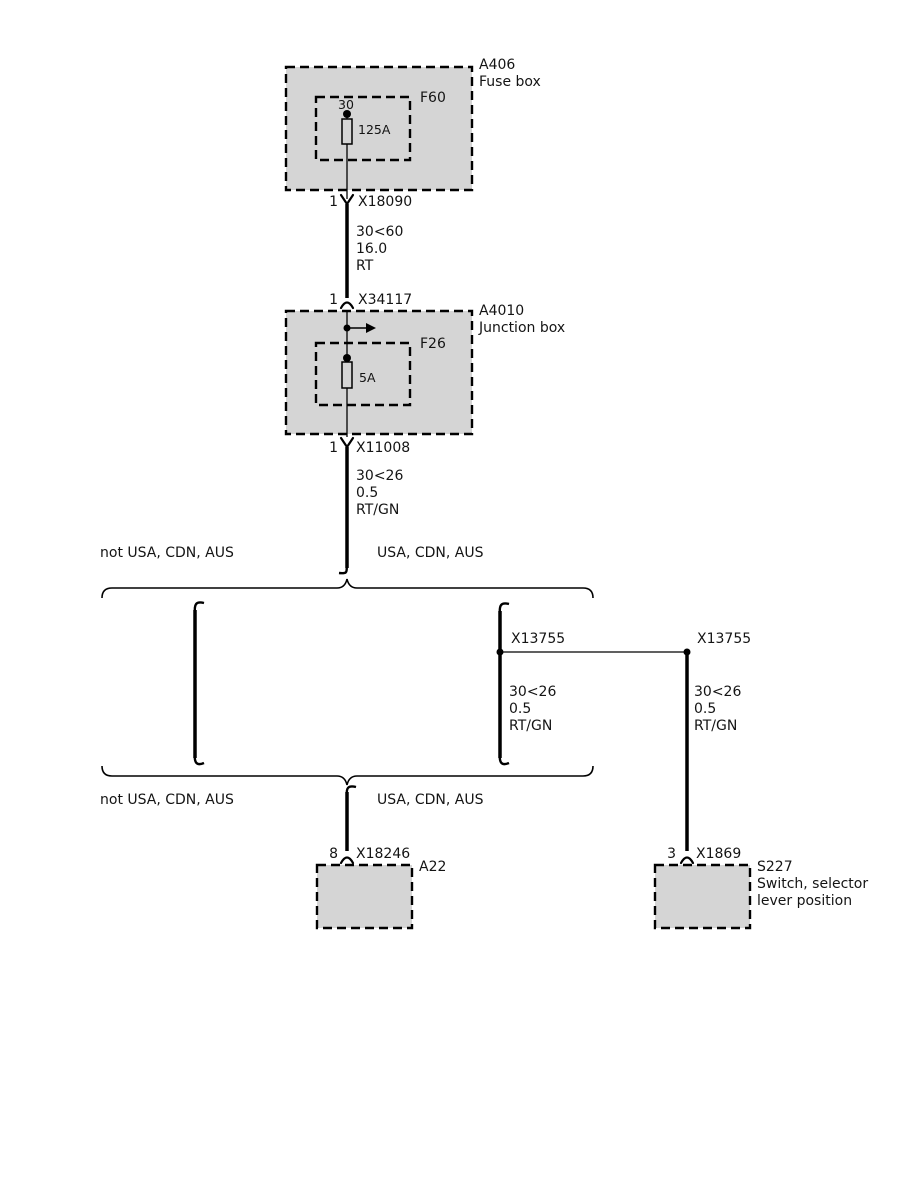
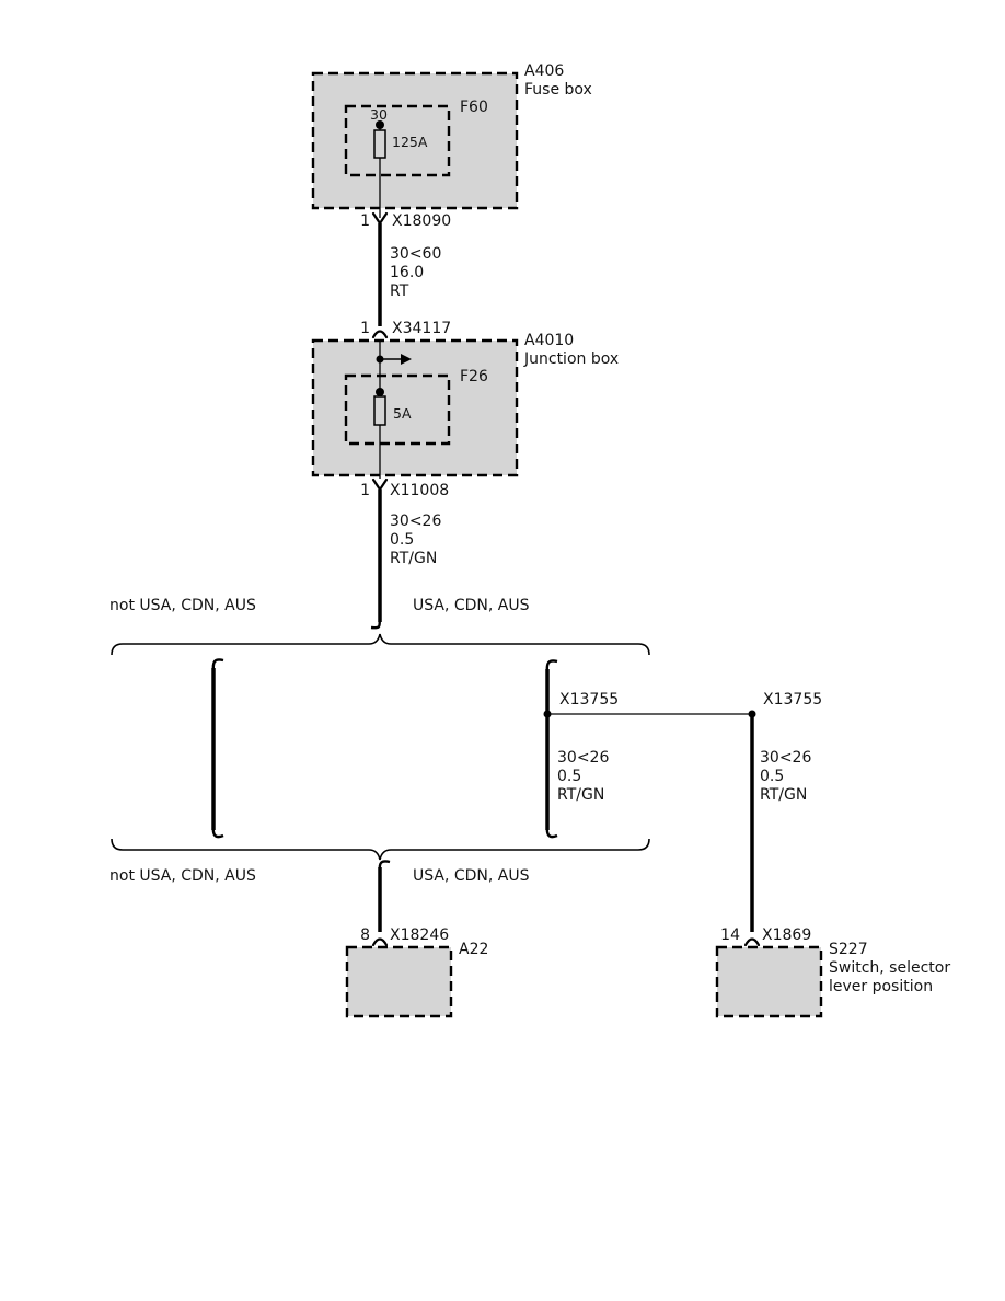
  A406
  Fuse box
  F60
  30
  125A
  1
  X18090
  30<60
  16.0
  RT
  1
  X34117
  A4010
  Junction box
  F26
  5A
  1
  X11008
  30<26
  0.5
  RT/GN
  not USA, CDN, AUS
  USA, CDN, AUS
  X13755
  X13755
  30<26
  0.5
  RT/GN
  30<26
  0.5
  RT/GN
  not USA, CDN, AUS
  USA, CDN, AUS
  8
  X18246
  A22
- 3
+ 14
  X1869
  S227
  Switch, selector lever position
